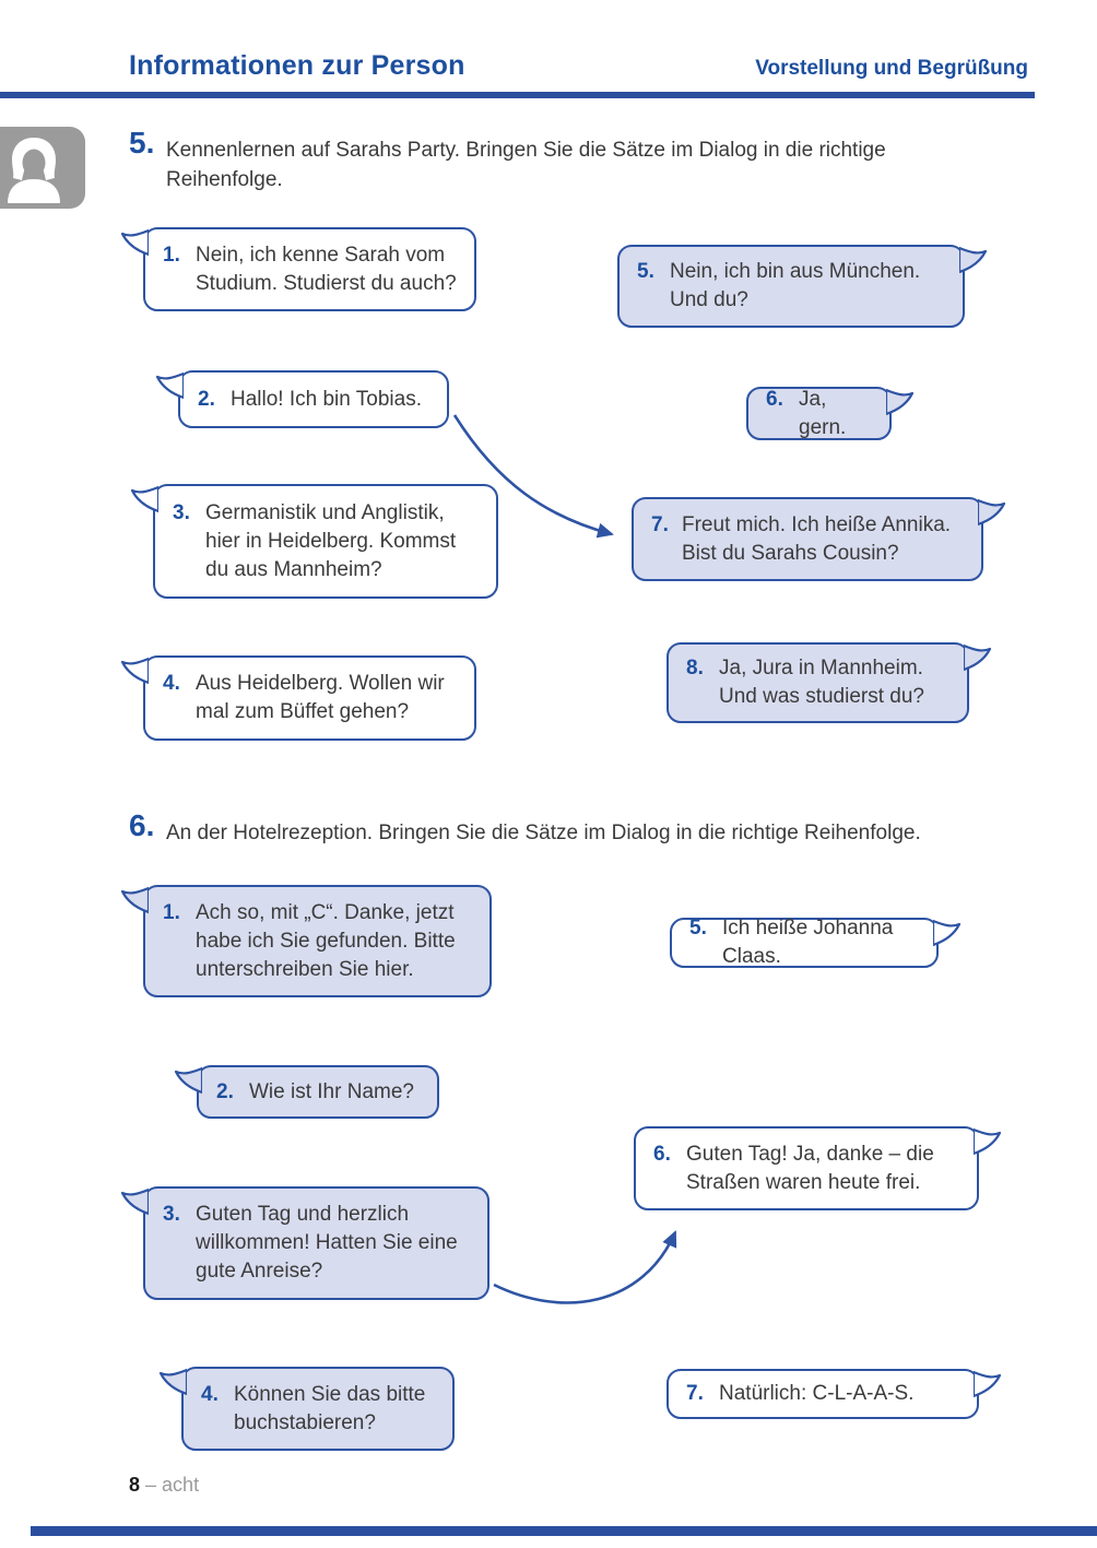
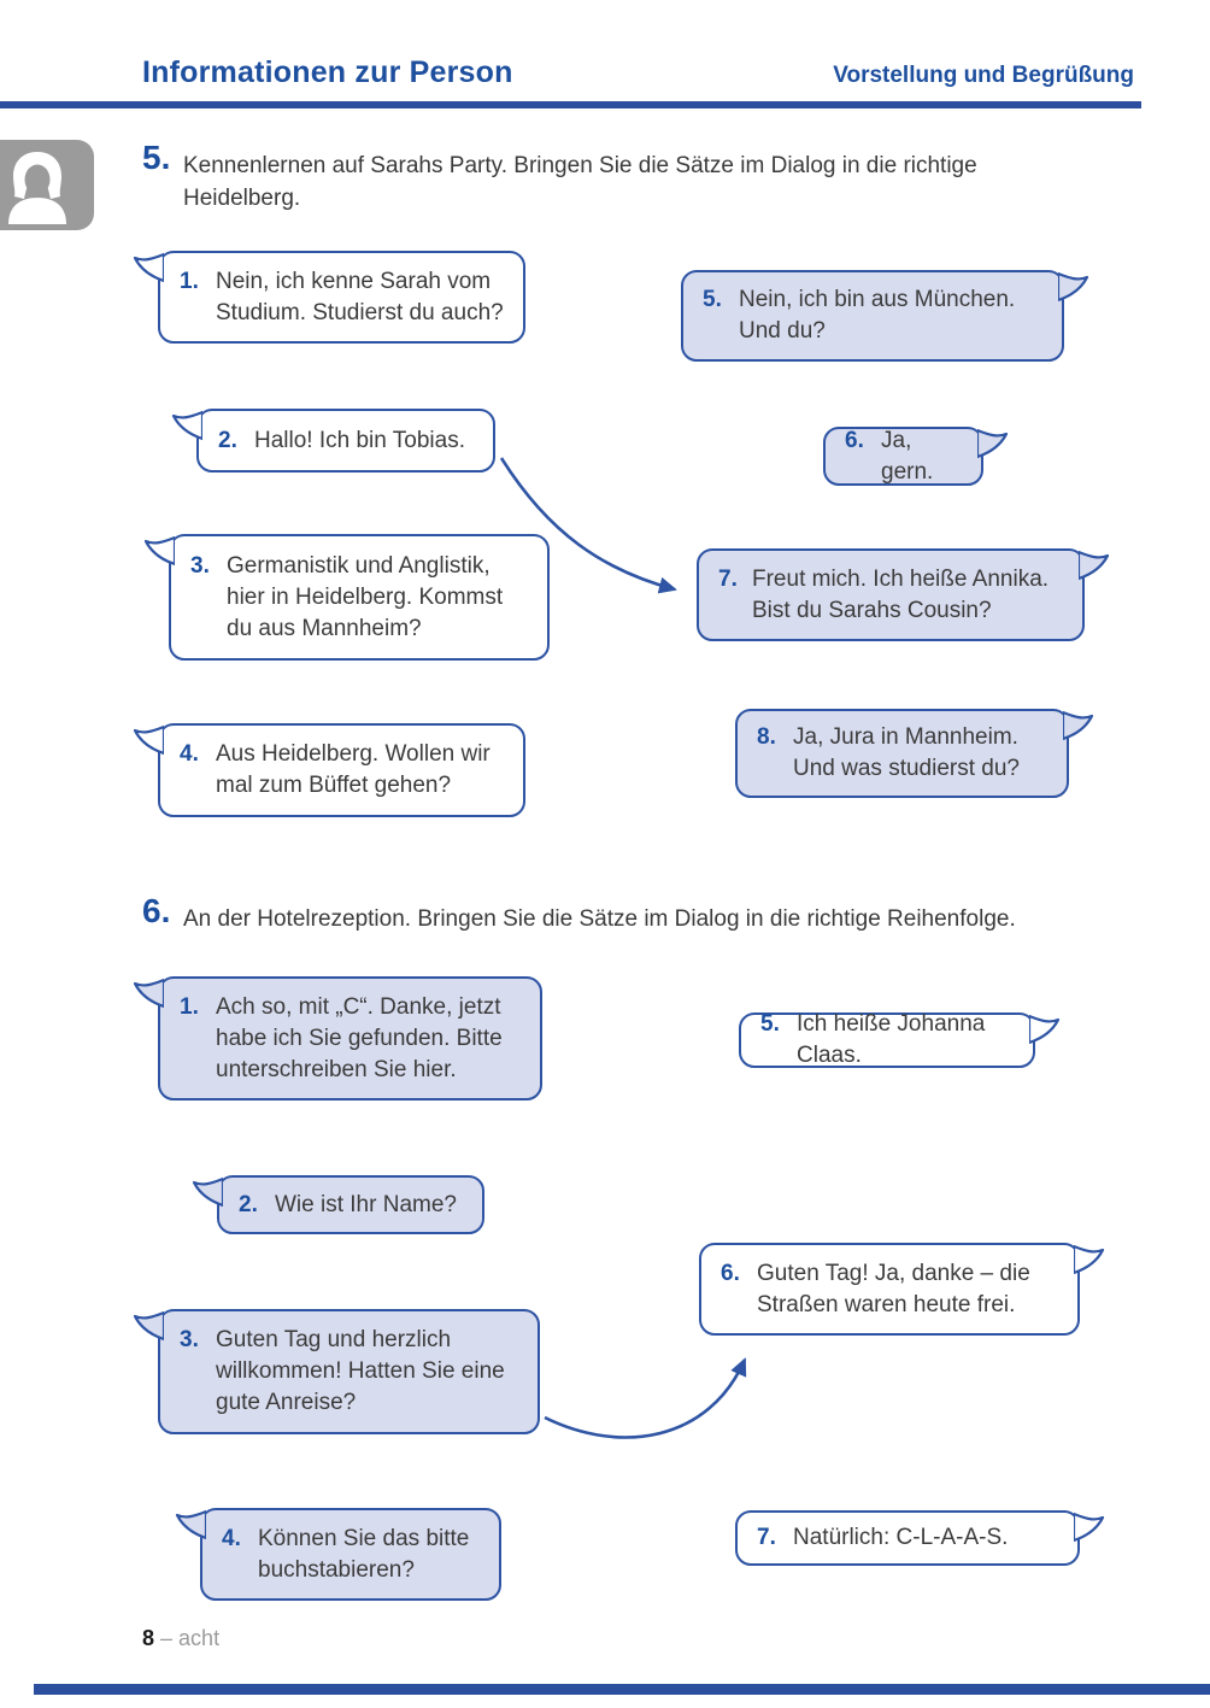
  Informationen zur Person
  Vorstellung und Begrüßung
  5.
- Kennenlernen auf Sarahs Party. Bringen Sie die Sätze im Dialog in die richtige Reihenfolge.
+ Kennenlernen auf Sarahs Party. Bringen Sie die Sätze im Dialog in die richtige Heidelberg.
  1.
  Nein, ich kenne Sarah vom Studium. Studierst du auch?
  2.
  Hallo! Ich bin Tobias.
  3.
  Germanistik und Anglistik, hier in Heidelberg. Kommst du aus Mannheim?
  4.
  Aus Heidelberg. Wollen wir mal zum Büffet gehen?
  5.
  Nein, ich bin aus München. Und du?
  6.
  Ja, gern.
  7.
  Freut mich. Ich heiße Annika. Bist du Sarahs Cousin?
  8.
  Ja, Jura in Mannheim. Und was studierst du?
  6.
  An der Hotelrezeption. Bringen Sie die Sätze im Dialog in die richtige Reihenfolge.
  1.
  Ach so, mit „C“. Danke, jetzt habe ich Sie gefunden. Bitte unterschreiben Sie hier.
  2.
  Wie ist Ihr Name?
  3.
  Guten Tag und herzlich willkommen! Hatten Sie eine gute Anreise?
  4.
  Können Sie das bitte buchstabieren?
  5.
  Ich heiße Johanna Claas.
  6.
  Guten Tag! Ja, danke – die Straßen waren heute frei.
  7.
  Natürlich: C-L-A-A-S.
  8 – acht
